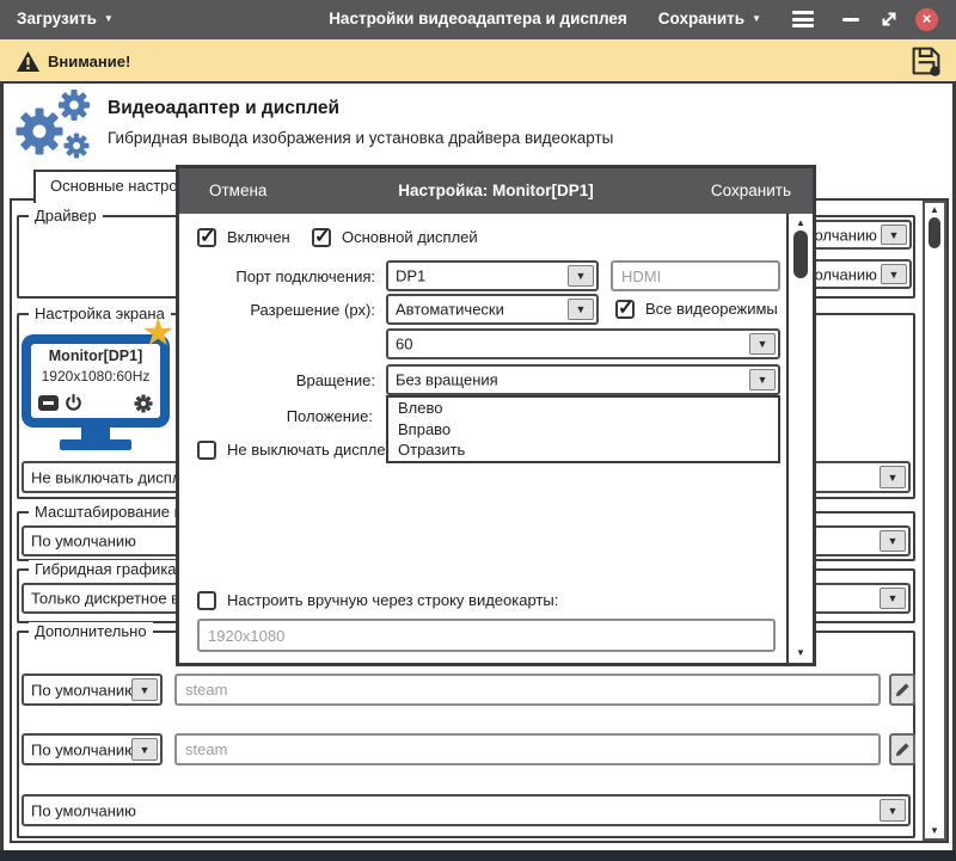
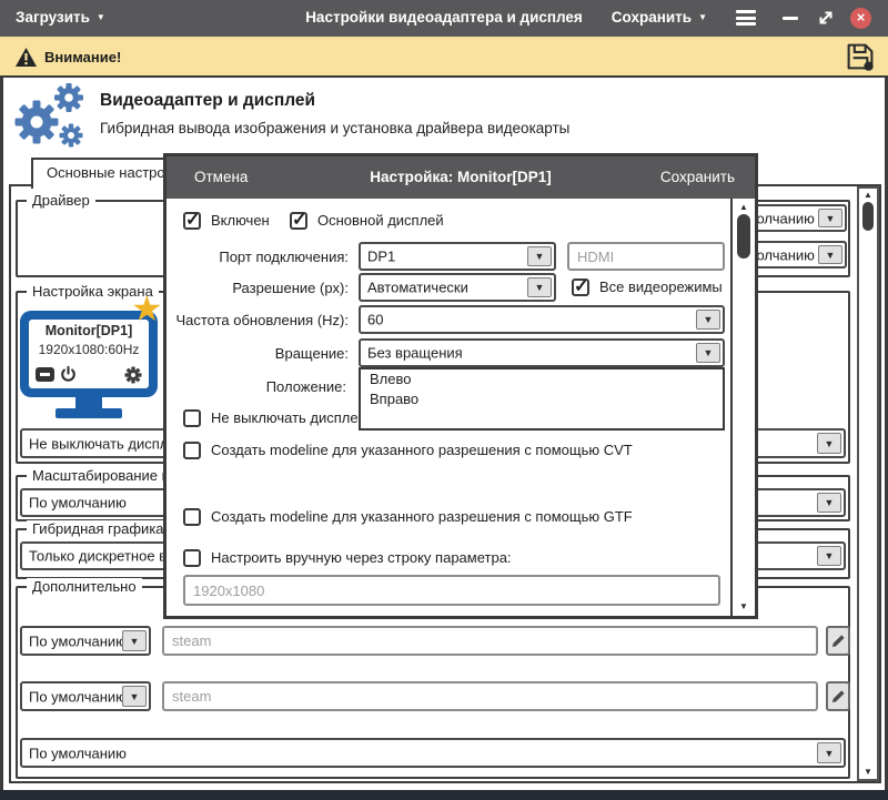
  Загрузить ▼
  Настройки видеоадаптера и дисплея
  Сохранить ▼
  ×
  Внимание!
  Видеоадаптер и дисплей
  Гибридная вывода изображения и установка драйвера видеокарты
  Основные настро
  ▲
  ▼
  Драйвер
  ▼
  ▼
  Настройка экрана
  Monitor[DP1]
  1920x1080:60Hz
  ★
  Не выключать дисп
  ▼
  Масштабирование
  По умолчанию
  ▼
  Гибридная графика
  Только дискретное
  ▼
  Дополнительно
  По умолчани
  ▼
  steam
  По умолчани
  ▼
  steam
  По умолчанию
  ▼
  Отмена
  Настройка: Monitor[DP1]
  Сохранить
  Включен
  Основной дисплей
  Порт подключения:
  DP1
  ▼
  HDMI
  Разрешение (px):
  Автоматически
  ▼
  Все видеорежимы
+ Частота обновления (Hz):
  60
  ▼
  Вращение:
  Без вращения
  ▼
  Положение:
  Влево
  Вправо
- Отразить
  Не выключать диспле
+ Создать modeline для указанного разрешения с помощью CVT
+ Создать modeline для указанного разрешения с помощью GTF
- Настроить вручную через строку видеокарты:
+ Настроить вручную через строку параметра:
  1920x1080
  ▲
  ▼
